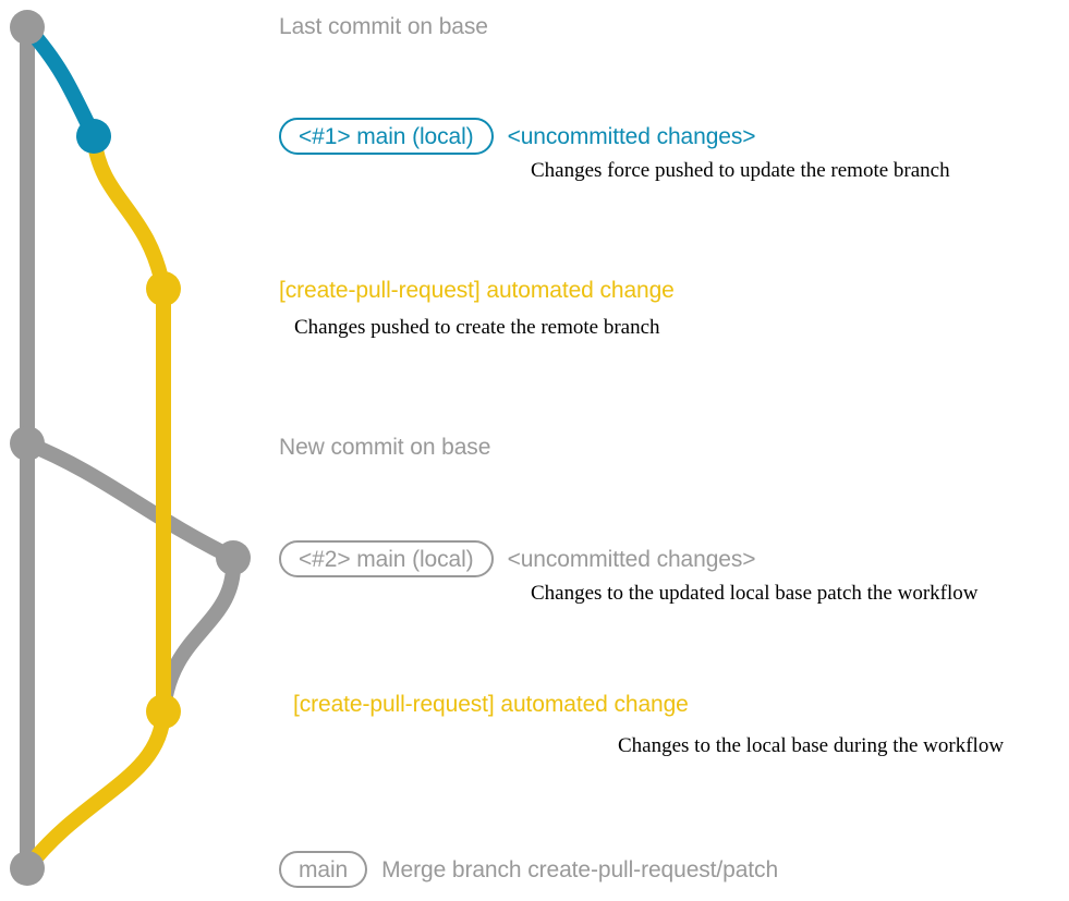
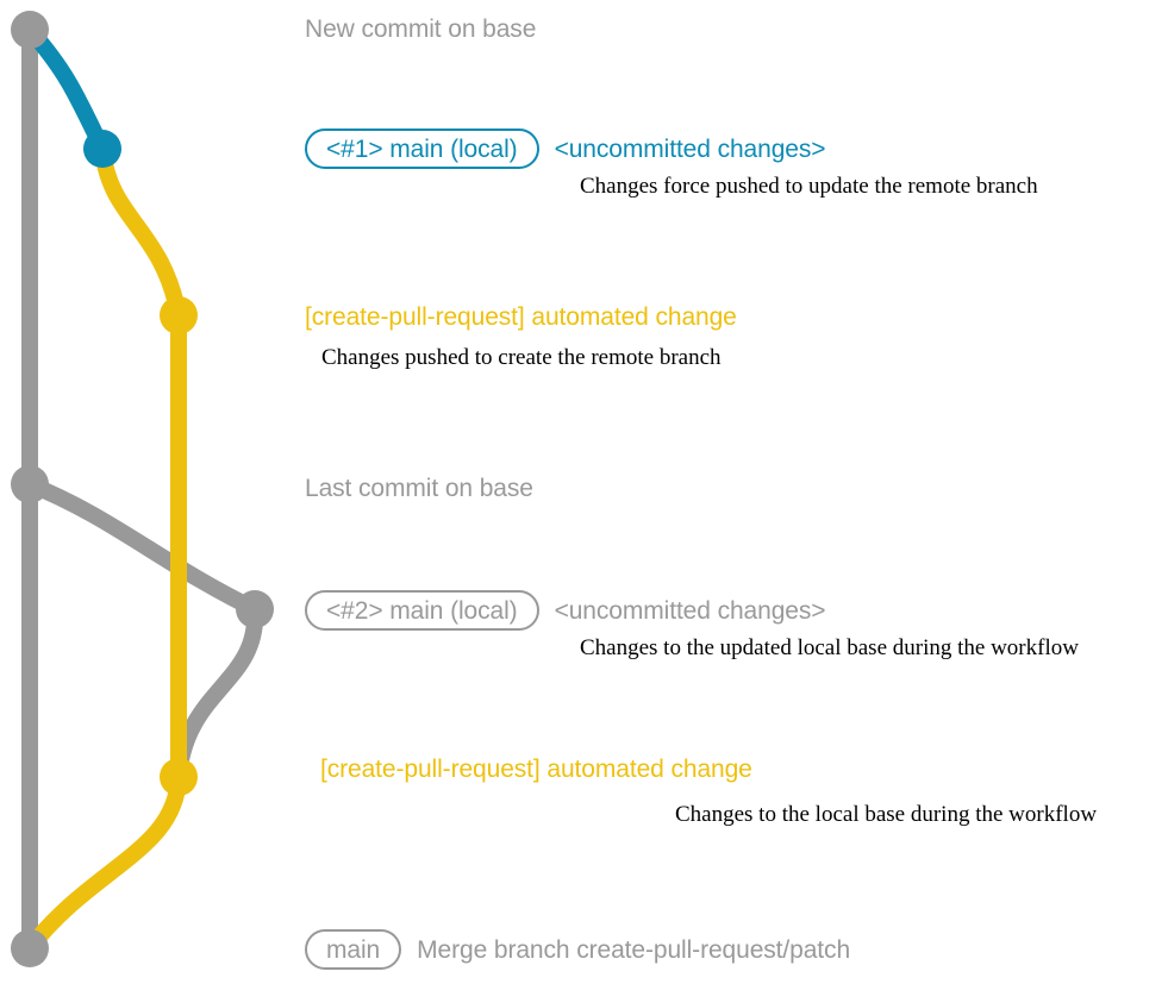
- Last commit on base
+ New commit on base
  <#1> main (local)
  <uncommitted changes>
  Changes force pushed to update the remote branch
  [create-pull-request] automated change
  Changes pushed to create the remote branch
- New commit on base
+ Last commit on base
  <#2> main (local)
  <uncommitted changes>
- Changes to the updated local base patch the workflow
+ Changes to the updated local base during the workflow
  [create-pull-request] automated change
  Changes to the local base during the workflow
  main
  Merge branch create-pull-request/patch
